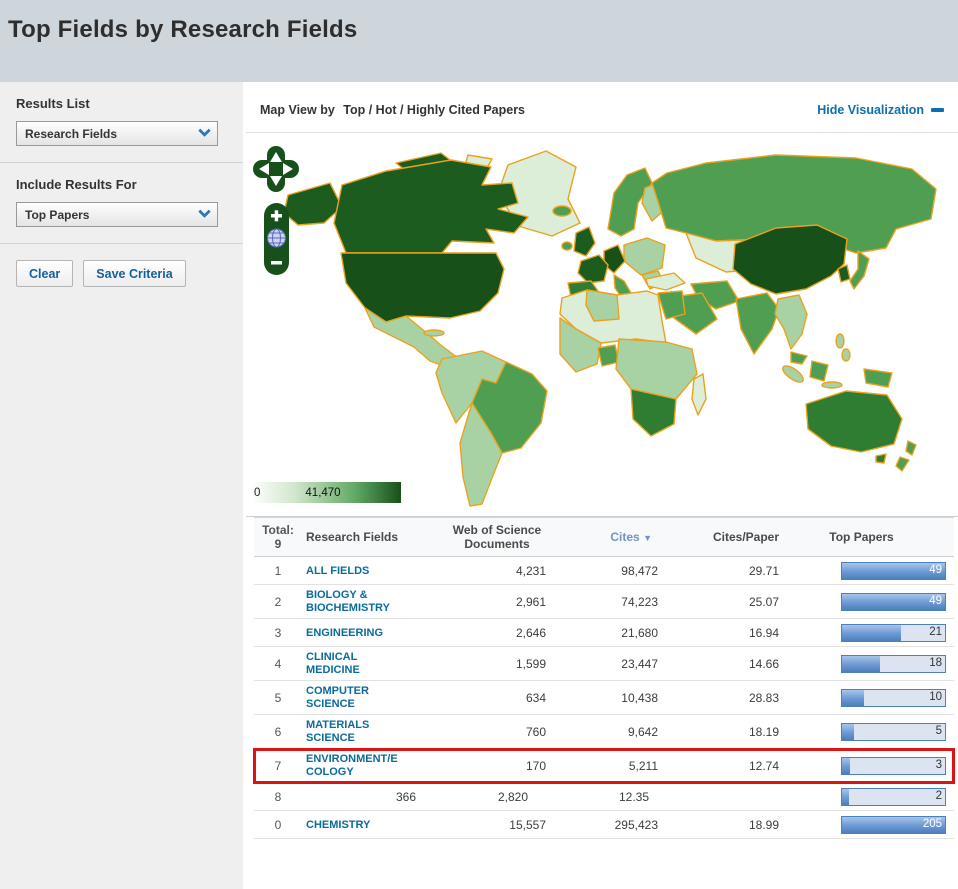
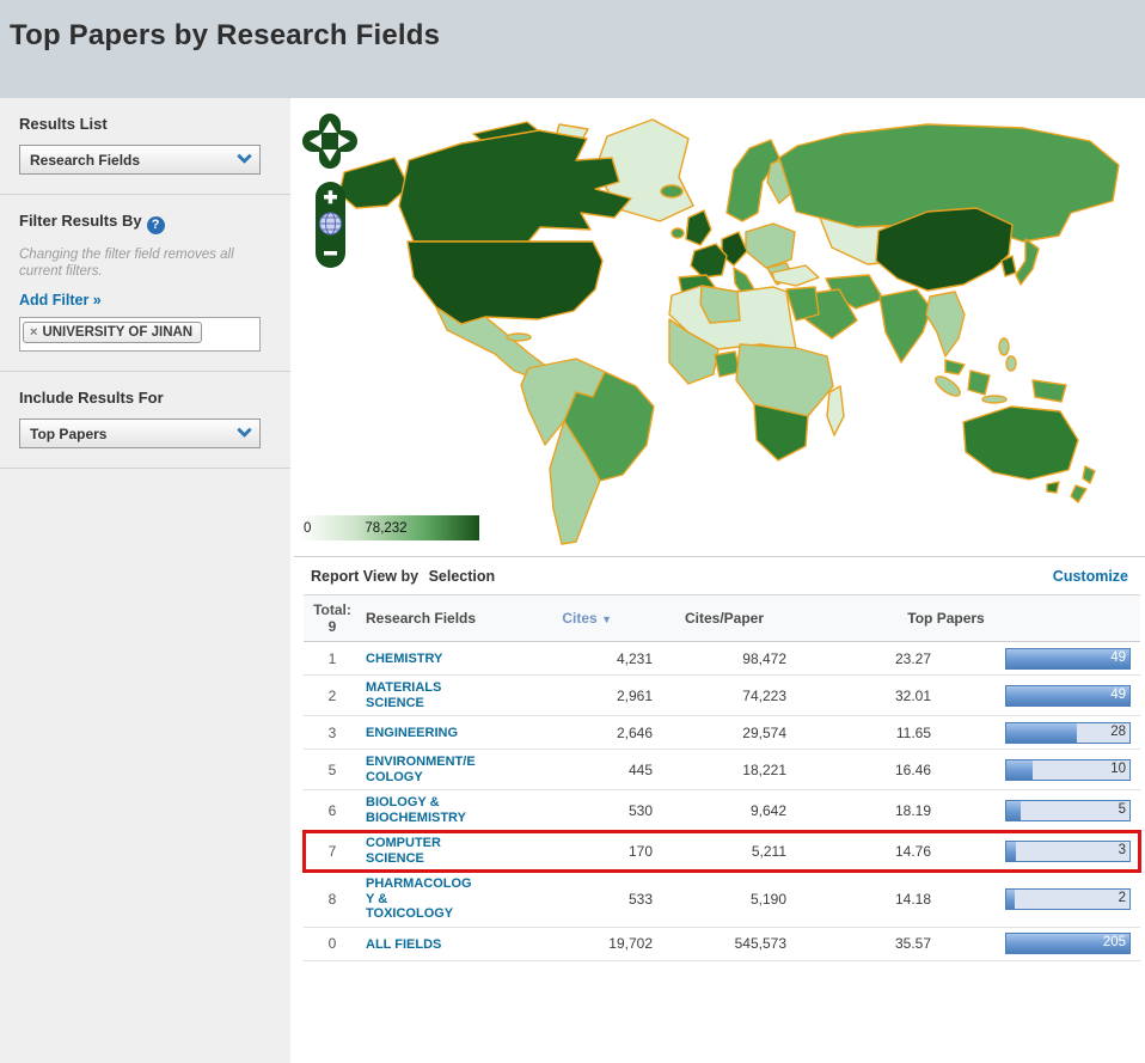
- Top Fields by Research Fields
+ Top Papers by Research Fields
  Results List
  Research Fields
+ Filter Results By ?
+ Changing the filter field removes all current filters.
+ Add Filter »
+ ×
+ UNIVERSITY OF JINAN
  Include Results For
  Top Papers
- Clear
- Save Criteria
- Map View by Top / Hot / Highly Cited Papers
- Hide Visualization
  0
- 41,470
+ 78,232
+ Report View by Selection
+ Customize
  Total:
  9
  Research Fields
- Web of Science Documents
  Cites ▼
  Cites/Paper
  Top Papers
  1
- ALL FIELDS
+ CHEMISTRY
  4,231
  98,472
- 29.71
+ 23.27
  49
  2
- BIOLOGY & BIOCHEMISTRY
+ MATERIALS SCIENCE
  2,961
  74,223
- 25.07
+ 32.01
  49
  3
  ENGINEERING
  2,646
- 21,680
+ 29,574
- 16.94
+ 11.65
- 21
+ 28
- 4
- CLINICAL MEDICINE
- 1,599
- 23,447
- 14.66
- 18
  5
- COMPUTER SCIENCE
+ ENVIRONMENT/ECOLOGY
- 634
+ 445
- 10,438
+ 18,221
- 28.83
+ 16.46
  10
  6
- MATERIALS SCIENCE
+ BIOLOGY & BIOCHEMISTRY
- 760
+ 530
  9,642
  18.19
  5
  7
- ENVIRONMENT/ECOLOGY
+ COMPUTER SCIENCE
  170
  5,211
- 12.74
+ 14.76
  3
  8
+ PHARMACOLOGY & TOXICOLOGY
- 366
+ 533
- 2,820
+ 5,190
- 12.35
+ 14.18
  2
  0
- CHEMISTRY
+ ALL FIELDS
- 15,557
+ 19,702
- 295,423
+ 545,573
- 18.99
+ 35.57
  205
